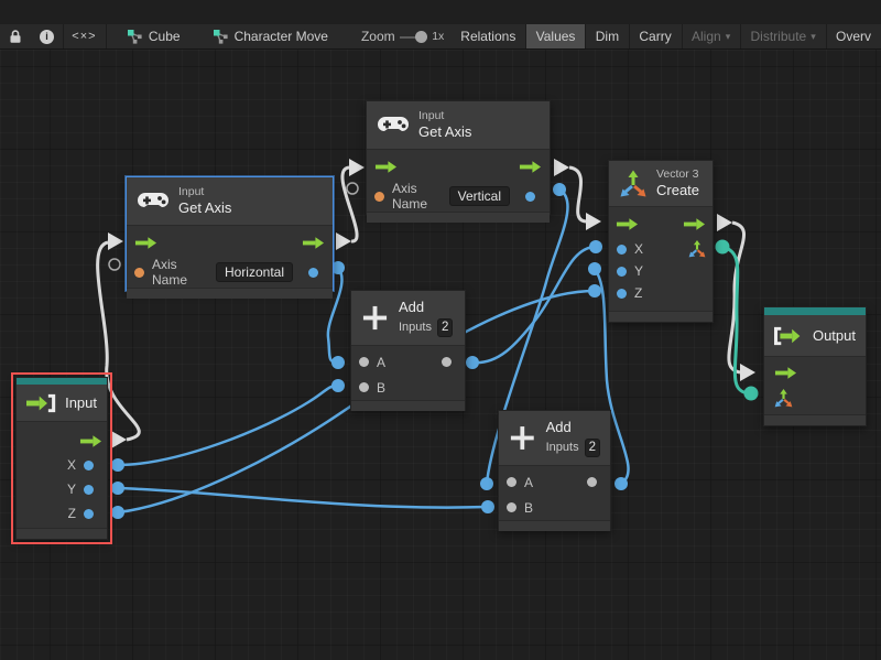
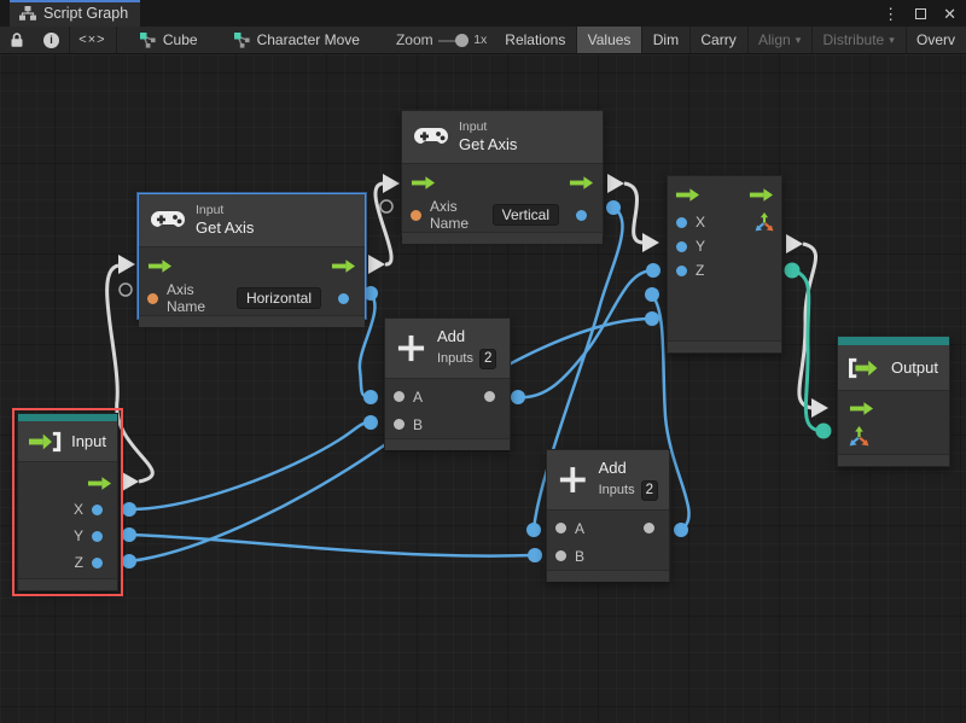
+ Script Graph
+ ⋮
+ ✕
  i
  <×>
  Cube
  Character Move
  Zoom
  1x
  Relations
  Values
  Dim
  Carry
  Align
  ▾
  Distribute
  ▾
  Overv
  Input
  X
  Y
  Z
  Input
  Get Axis
  Axis Name
  Horizontal
  Input
  Get Axis
  Axis Name
  Vertical
  Add
  Inputs
  2
  A
  B
  Add
  Inputs
  2
  A
  B
- Vector 3
- Create
  X
  Y
  Z
  Output
